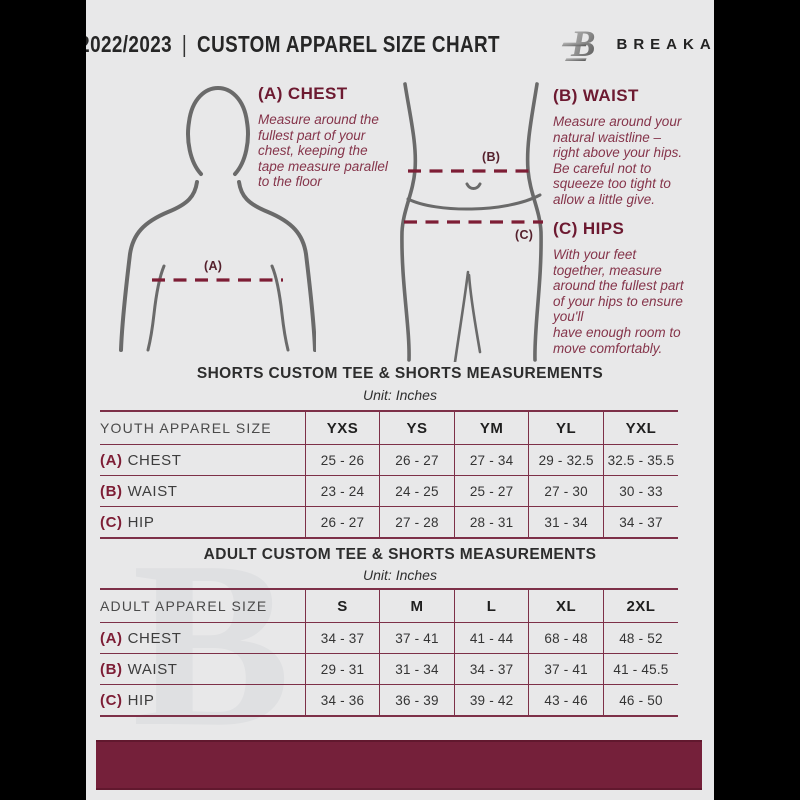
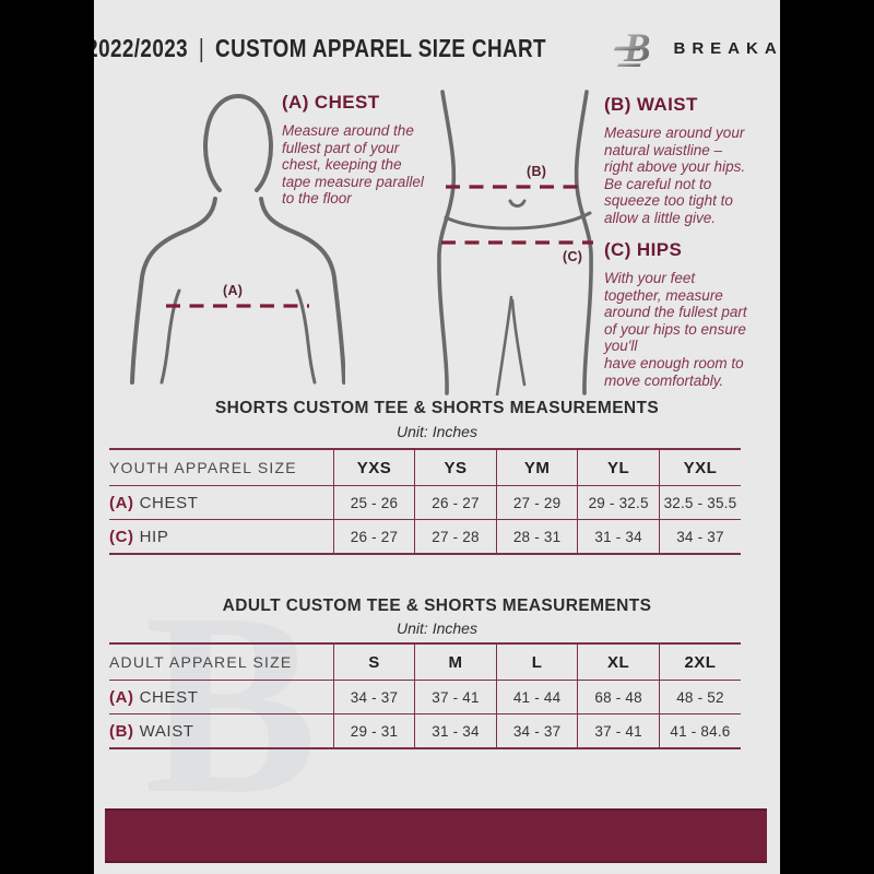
  B
  022/2023 | CUSTOM APPAREL SIZE CHART
  (A)
  (B)
  (C)
  (A) CHEST
  Measure around the
  fullest part of your
  chest, keeping the
  tape measure parallel
  to the floor
  (B) WAIST
  Measure around your
  natural waistline –
  right above your hips.
  Be careful not to
  squeeze too tight to
  allow a little give.
  (C) HIPS
  With your feet
  together, measure
  around the fullest part
  of your hips to ensure
  you'll
  have enough room to
  move comfortably.
  SHORTS CUSTOM TEE & SHORTS MEASUREMENTS
  Unit: Inches
  YOUTH APPAREL SIZE	YXS	YS	YM	YL	YXL
- (A) CHEST	25 - 26	26 - 27	27 - 34	29 - 32.5	32.5 - 35.5
+ (A) CHEST	25 - 26	26 - 27	27 - 29	29 - 32.5	32.5 - 35.5
- (B) WAIST	23 - 24	24 - 25	25 - 27	27 - 30	30 - 33
  (C) HIP	26 - 27	27 - 28	28 - 31	31 - 34	34 - 37
  ADULT CUSTOM TEE & SHORTS MEASUREMENTS
  Unit: Inches
  ADULT APPAREL SIZE	S	M	L	XL	2XL
  (A) CHEST	34 - 37	37 - 41	41 - 44	68 - 48	48 - 52
- (B) WAIST	29 - 31	31 - 34	34 - 37	37 - 41	41 - 45.5
+ (B) WAIST	29 - 31	31 - 34	34 - 37	37 - 41	41 - 84.6
- (C) HIP	34 - 36	36 - 39	39 - 42	43 - 46	46 - 50
